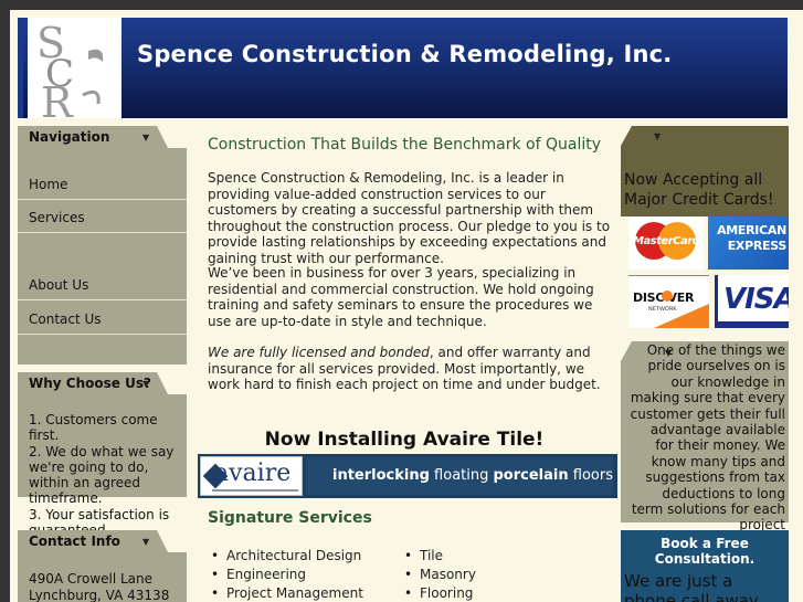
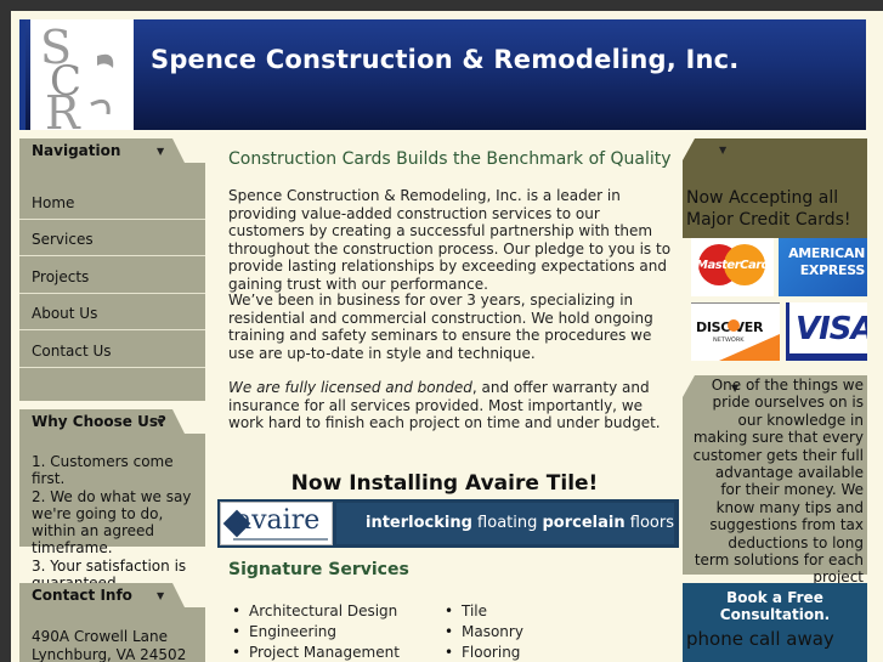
  S
  C
  R
  Spence Construction & Remodeling, Inc.
  Navigation
  ▼
  Home
  Services
+ Projects
  About Us
  Contact Us
  Why Choose Us?
  ▼
  1. Customers come first.
  2. We do what we say we're going to do, within an agreed timeframe.
  Contact Info
  ▼
  490A Crowell Lane
- Lynchburg, VA 43138
+ Lynchburg, VA 24502
- Construction That Builds the Benchmark of Quality
+ Construction Cards Builds the Benchmark of Quality
  Spence Construction & Remodeling, Inc. is a leader in providing value-added construction services to our customers by creating a successful partnership with them throughout the construction process. Our pledge to you is to provide lasting relationships by exceeding expectations and gaining trust with our performance.
  We’ve been in business for over 3 years, specializing in residential and commercial construction. We hold ongoing training and safety seminars to ensure the procedures we use are up-to-date in style and technique.
  We are fully licensed and bonded, and offer warranty and insurance for all services provided. Most importantly, we work hard to finish each project on time and under budget.
  Now Installing Avaire Tile!
  avaire
  interlocking floating porcelain floors
  Signature Services
  Architectural Design
  Engineering
  Project Management
  Tile
  Masonry
  Flooring
  ▼
  Now Accepting all
  Major Credit Cards!
  MasterCard
  AMERICAN
  EXPRESS
  DISCER
  VISA
  ▼
  One of the things we pride ourselves on is our knowledge in making sure that every customer gets their full advantage available for their money. We know many tips and suggestions from tax deductions to long term solutions for each project
  Book a Free
  Consultation.
- We are just a
  phone call away
